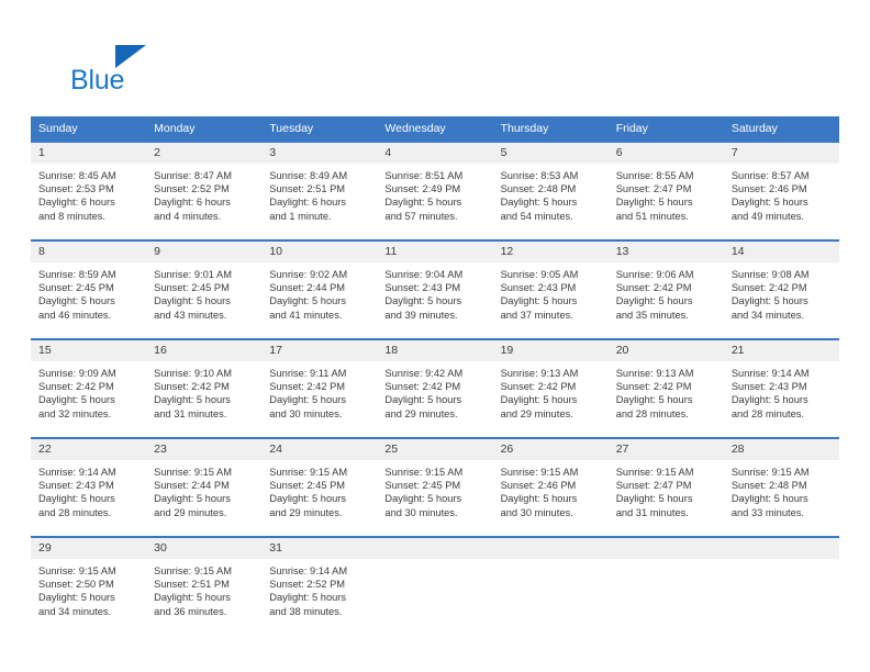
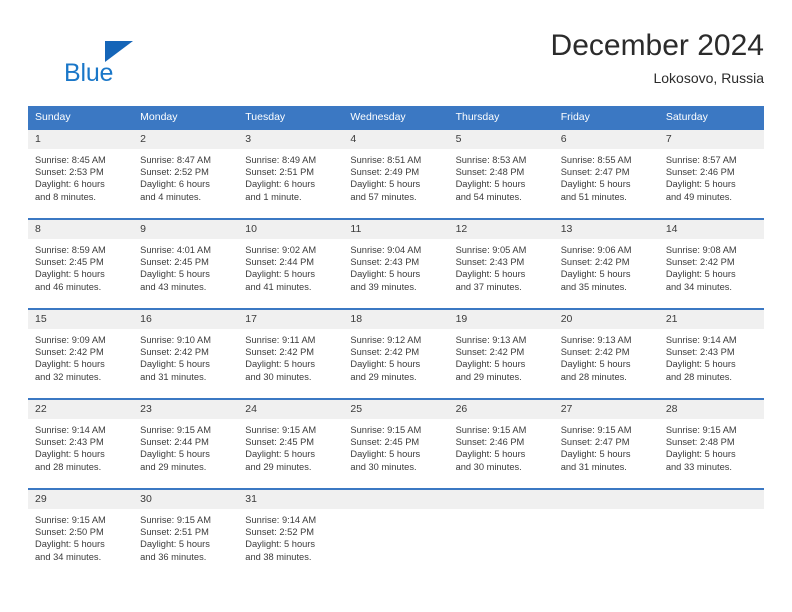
  Blue
+ December 2024
+ Lokosovo, Russia
  Sunday	Monday	Tuesday	Wednesday	Thursday	Friday	Saturday
  1Sunrise: 8:45 AMSunset: 2:53 PMDaylight: 6 hoursand 8 minutes.	2Sunrise: 8:47 AMSunset: 2:52 PMDaylight: 6 hoursand 4 minutes.	3Sunrise: 8:49 AMSunset: 2:51 PMDaylight: 6 hoursand 1 minute.	4Sunrise: 8:51 AMSunset: 2:49 PMDaylight: 5 hoursand 57 minutes.	5Sunrise: 8:53 AMSunset: 2:48 PMDaylight: 5 hoursand 54 minutes.	6Sunrise: 8:55 AMSunset: 2:47 PMDaylight: 5 hoursand 51 minutes.	7Sunrise: 8:57 AMSunset: 2:46 PMDaylight: 5 hoursand 49 minutes.
- 8Sunrise: 8:59 AMSunset: 2:45 PMDaylight: 5 hoursand 46 minutes.	9Sunrise: 9:01 AMSunset: 2:45 PMDaylight: 5 hoursand 43 minutes.	10Sunrise: 9:02 AMSunset: 2:44 PMDaylight: 5 hoursand 41 minutes.	11Sunrise: 9:04 AMSunset: 2:43 PMDaylight: 5 hoursand 39 minutes.	12Sunrise: 9:05 AMSunset: 2:43 PMDaylight: 5 hoursand 37 minutes.	13Sunrise: 9:06 AMSunset: 2:42 PMDaylight: 5 hoursand 35 minutes.	14Sunrise: 9:08 AMSunset: 2:42 PMDaylight: 5 hoursand 34 minutes.
+ 8Sunrise: 8:59 AMSunset: 2:45 PMDaylight: 5 hoursand 46 minutes.	9Sunrise: 4:01 AMSunset: 2:45 PMDaylight: 5 hoursand 43 minutes.	10Sunrise: 9:02 AMSunset: 2:44 PMDaylight: 5 hoursand 41 minutes.	11Sunrise: 9:04 AMSunset: 2:43 PMDaylight: 5 hoursand 39 minutes.	12Sunrise: 9:05 AMSunset: 2:43 PMDaylight: 5 hoursand 37 minutes.	13Sunrise: 9:06 AMSunset: 2:42 PMDaylight: 5 hoursand 35 minutes.	14Sunrise: 9:08 AMSunset: 2:42 PMDaylight: 5 hoursand 34 minutes.
- 15Sunrise: 9:09 AMSunset: 2:42 PMDaylight: 5 hoursand 32 minutes.	16Sunrise: 9:10 AMSunset: 2:42 PMDaylight: 5 hoursand 31 minutes.	17Sunrise: 9:11 AMSunset: 2:42 PMDaylight: 5 hoursand 30 minutes.	18Sunrise: 9:42 AMSunset: 2:42 PMDaylight: 5 hoursand 29 minutes.	19Sunrise: 9:13 AMSunset: 2:42 PMDaylight: 5 hoursand 29 minutes.	20Sunrise: 9:13 AMSunset: 2:42 PMDaylight: 5 hoursand 28 minutes.	21Sunrise: 9:14 AMSunset: 2:43 PMDaylight: 5 hoursand 28 minutes.
+ 15Sunrise: 9:09 AMSunset: 2:42 PMDaylight: 5 hoursand 32 minutes.	16Sunrise: 9:10 AMSunset: 2:42 PMDaylight: 5 hoursand 31 minutes.	17Sunrise: 9:11 AMSunset: 2:42 PMDaylight: 5 hoursand 30 minutes.	18Sunrise: 9:12 AMSunset: 2:42 PMDaylight: 5 hoursand 29 minutes.	19Sunrise: 9:13 AMSunset: 2:42 PMDaylight: 5 hoursand 29 minutes.	20Sunrise: 9:13 AMSunset: 2:42 PMDaylight: 5 hoursand 28 minutes.	21Sunrise: 9:14 AMSunset: 2:43 PMDaylight: 5 hoursand 28 minutes.
  22Sunrise: 9:14 AMSunset: 2:43 PMDaylight: 5 hoursand 28 minutes.	23Sunrise: 9:15 AMSunset: 2:44 PMDaylight: 5 hoursand 29 minutes.	24Sunrise: 9:15 AMSunset: 2:45 PMDaylight: 5 hoursand 29 minutes.	25Sunrise: 9:15 AMSunset: 2:45 PMDaylight: 5 hoursand 30 minutes.	26Sunrise: 9:15 AMSunset: 2:46 PMDaylight: 5 hoursand 30 minutes.	27Sunrise: 9:15 AMSunset: 2:47 PMDaylight: 5 hoursand 31 minutes.	28Sunrise: 9:15 AMSunset: 2:48 PMDaylight: 5 hoursand 33 minutes.
  29Sunrise: 9:15 AMSunset: 2:50 PMDaylight: 5 hoursand 34 minutes.	30Sunrise: 9:15 AMSunset: 2:51 PMDaylight: 5 hoursand 36 minutes.	31Sunrise: 9:14 AMSunset: 2:52 PMDaylight: 5 hoursand 38 minutes.
